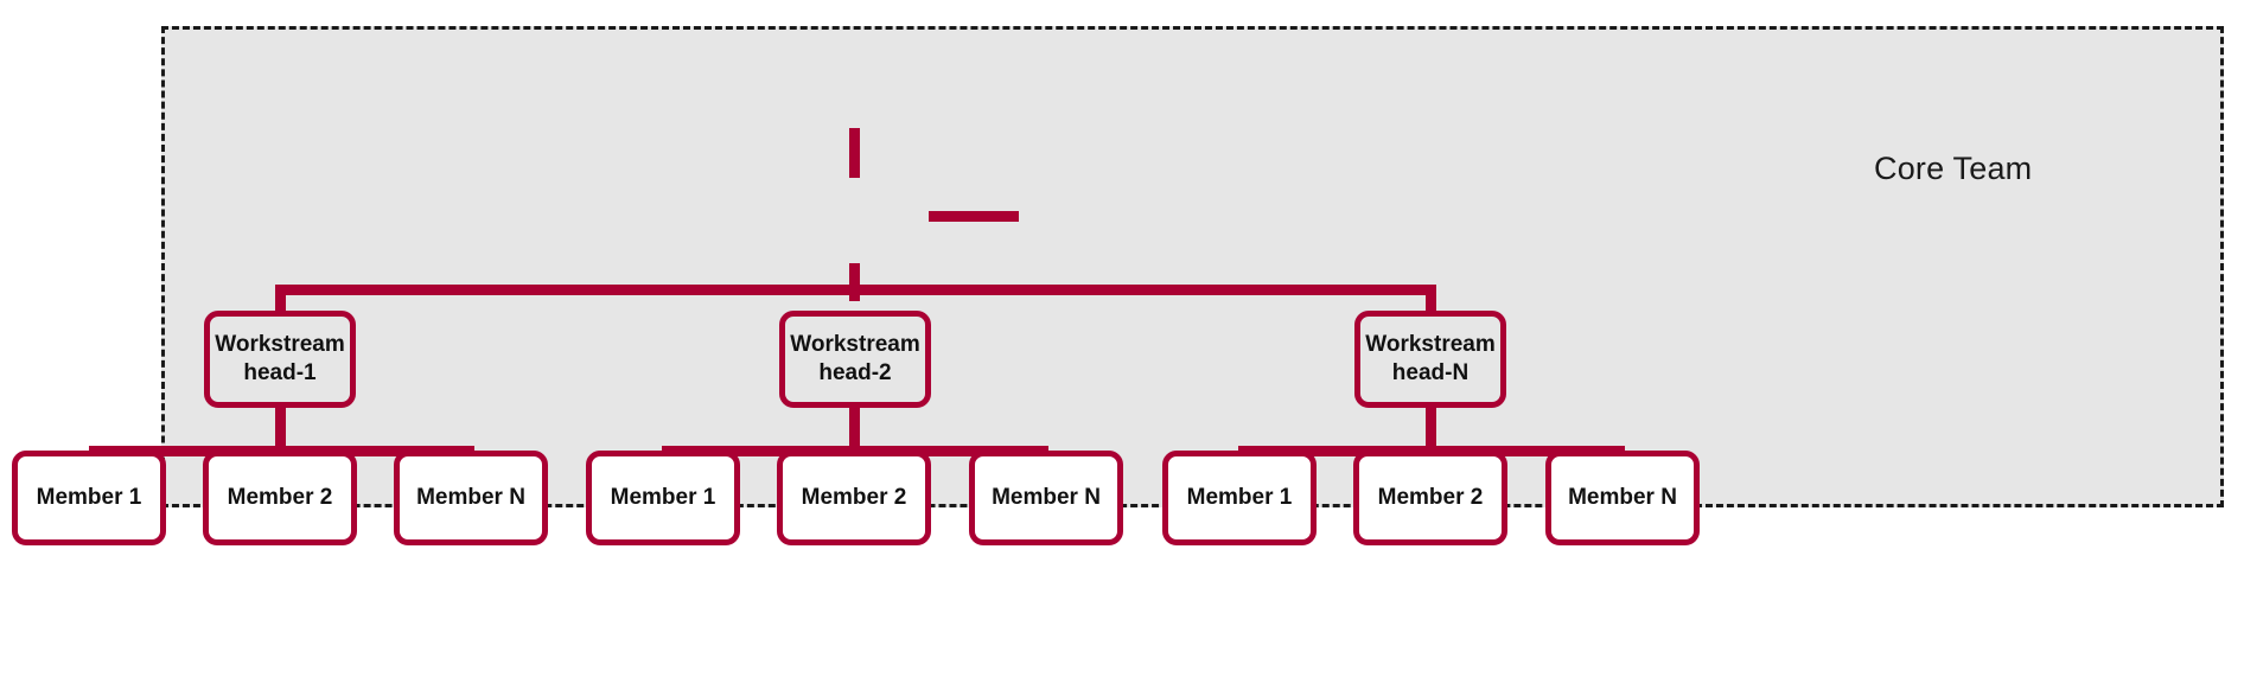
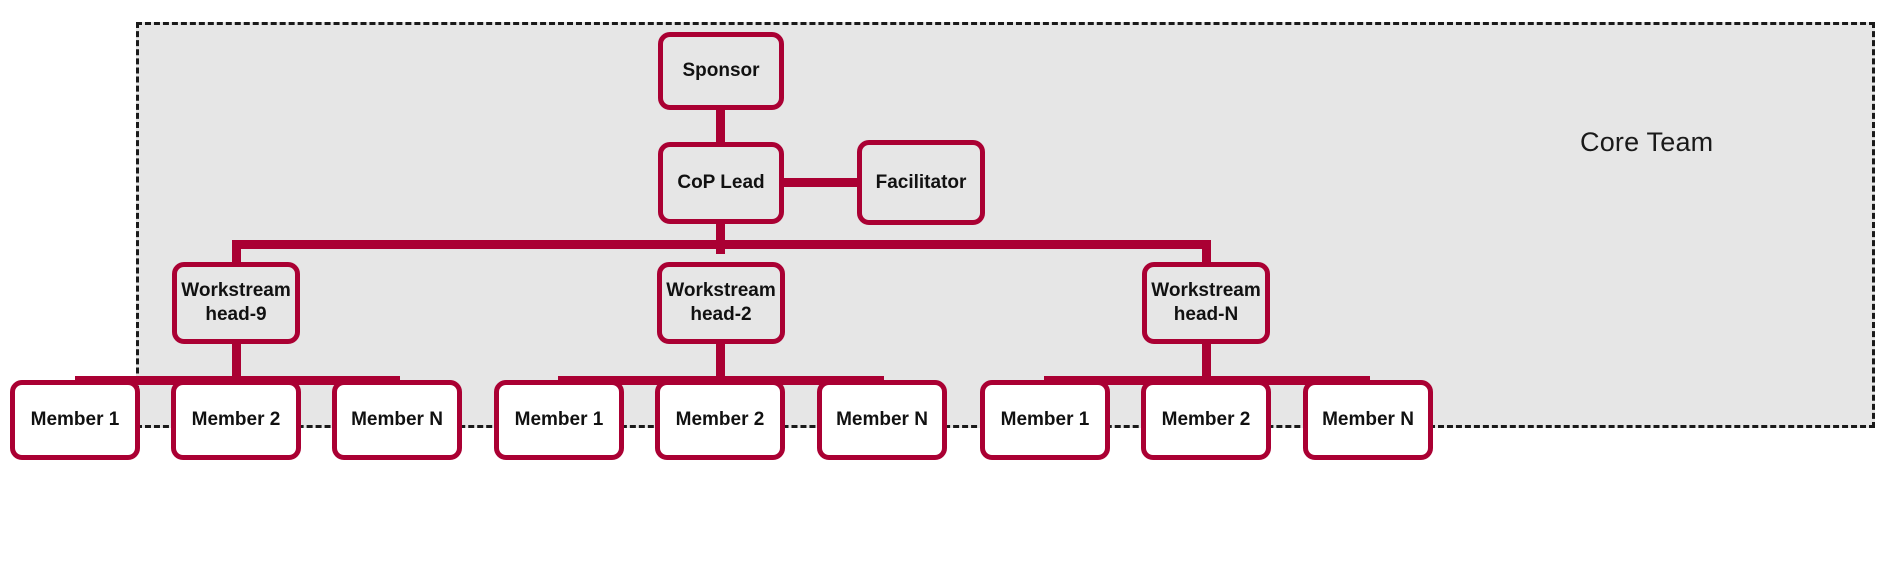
  Core Team
+ Sponsor
+ CoP Lead
+ Facilitator
  Workstream
- head-1
+ head-9
  Workstream
  head-2
  Workstream
  head-N
  Member 1
  Member 2
  Member N
  Member 1
  Member 2
  Member N
  Member 1
  Member 2
  Member N
